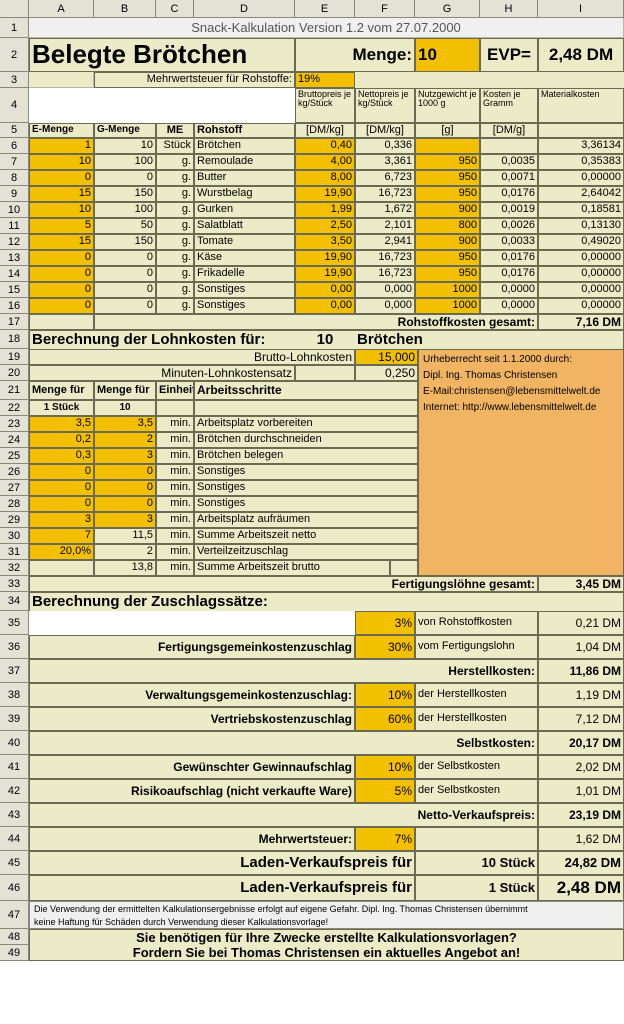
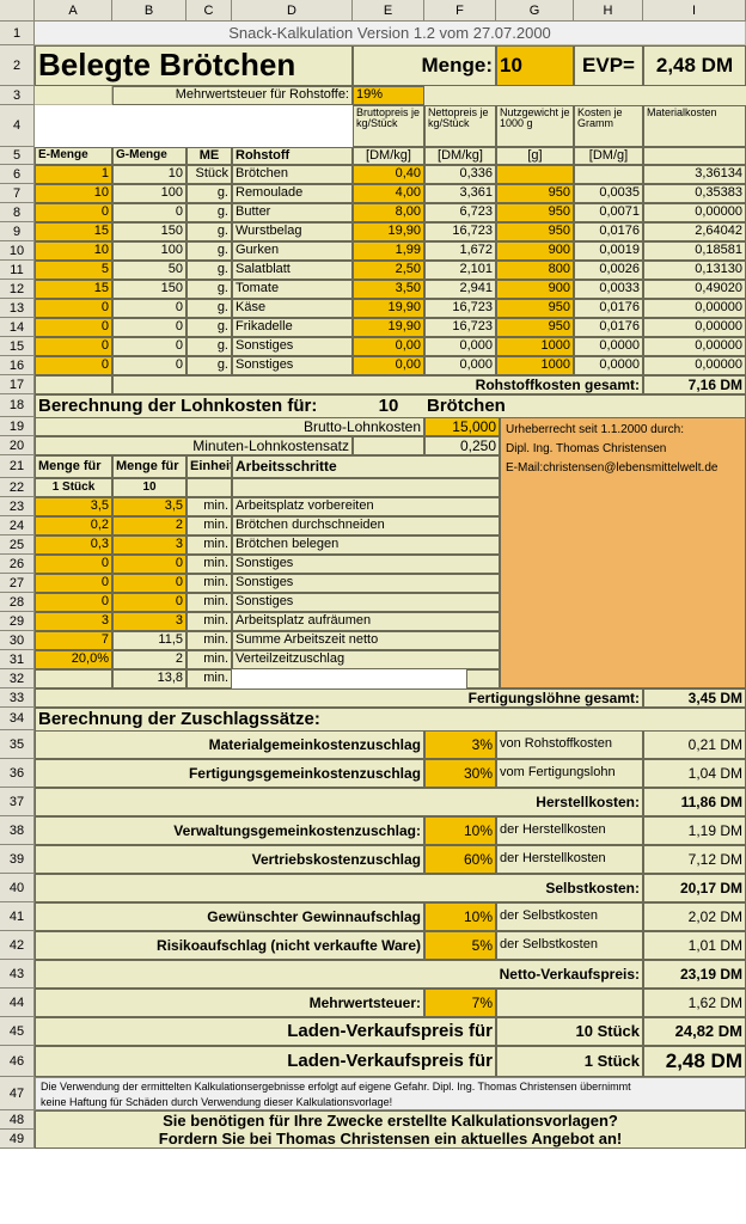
  A
  B
  C
  D
  E
  F
  G
  H
  I
  1
  2
  3
  4
  5
  6
  7
  8
  9
  10
  11
  12
  13
  14
  15
  16
  17
  18
  19
  20
  21
  22
  23
  24
  25
  26
  27
  28
  29
  30
  31
  32
  33
  34
  35
  36
  37
  38
  39
  40
  41
  42
  43
  44
  45
  46
  47
  48
  49
  Snack-Kalkulation Version 1.2 vom 27.07.2000
  Belegte Brötchen
  Menge:
  10
  EVP=
  2,48 DM
  Mehrwertsteuer für Rohstoffe:
  19%
  Bruttopreis je kg/Stück
  Nettopreis je kg/Stück
  Nutzgewicht je 1000 g
  Kosten je Gramm
  Materialkosten
  E-Menge
  G-Menge
  ME
  Rohstoff
  [DM/kg]
  [DM/kg]
  [g]
  [DM/g]
  1
  10
  Stück
  Brötchen
  0,40
  0,336
  3,36134
  10
  100
  g.
  Remoulade
  4,00
  3,361
  950
  0,0035
  0,35383
  0
  0
  g.
  Butter
  8,00
  6,723
  950
  0,0071
  0,00000
  15
  150
  g.
  Wurstbelag
  19,90
  16,723
  950
  0,0176
  2,64042
  10
  100
  g.
  Gurken
  1,99
  1,672
  900
  0,0019
  0,18581
  5
  50
  g.
  Salatblatt
  2,50
  2,101
  800
  0,0026
  0,13130
  15
  150
  g.
  Tomate
  3,50
  2,941
  900
  0,0033
  0,49020
  0
  0
  g.
  Käse
  19,90
  16,723
  950
  0,0176
  0,00000
  0
  0
  g.
  Frikadelle
  19,90
  16,723
  950
  0,0176
  0,00000
  0
  0
  g.
  Sonstiges
  0,00
  0,000
  1000
  0,0000
  0,00000
  0
  0
  g.
  Sonstiges
  0,00
  0,000
  1000
  0,0000
  0,00000
  Rohstoffkosten gesamt:
  7,16 DM
  Berechnung der Lohnkosten für:
  10
  Brötchen
  Brutto-Lohnkosten
  15,000
  Minuten-Lohnkostensatz
  0,250
  Urheberrecht seit 1.1.2000 durch:
  Dipl. Ing. Thomas Christensen
  E-Mail:christensen@lebensmittelwelt.de
- Internet: http://www.lebensmittelwelt.de
  Menge für
  Menge für
  Einhei
  Arbeitsschritte
  1 Stück
  10
  3,5
  3,5
  min.
  Arbeitsplatz vorbereiten
  0,2
  2
  min.
  Brötchen durchschneiden
  0,3
  3
  min.
  Brötchen belegen
  0
  0
  min.
  Sonstiges
  0
  0
  min.
  Sonstiges
  0
  0
  min.
  Sonstiges
  3
  3
  min.
  Arbeitsplatz aufräumen
  7
  11,5
  min.
  Summe Arbeitszeit netto
  20,0%
  2
  min.
  Verteilzeitzuschlag
  13,8
  min.
- Summe Arbeitszeit brutto
  Fertigungslöhne gesamt:
  3,45 DM
  Berechnung der Zuschlagssätze:
+ Materialgemeinkostenzuschlag
  3%
  von Rohstoffkosten
  0,21 DM
  Fertigungsgemeinkostenzuschlag
  30%
  vom Fertigungslohn
  1,04 DM
  Herstellkosten:
  11,86 DM
  Verwaltungsgemeinkostenzuschlag:
  10%
  der Herstellkosten
  1,19 DM
  Vertriebskostenzuschlag
  60%
  der Herstellkosten
  7,12 DM
  Selbstkosten:
  20,17 DM
  Gewünschter Gewinnaufschlag
  10%
  der Selbstkosten
  2,02 DM
  Risikoaufschlag (nicht verkaufte Ware)
  5%
  der Selbstkosten
  1,01 DM
  Netto-Verkaufspreis:
  23,19 DM
  Mehrwertsteuer:
  7%
  1,62 DM
  Laden-Verkaufspreis für
  10 Stück
  24,82 DM
  Laden-Verkaufspreis für
  1 Stück
  2,48 DM
  Die Verwendung der ermittelten Kalkulationsergebnisse erfolgt auf eigene Gefahr. Dipl. Ing. Thomas Christensen übernimmt
  keine Haftung für Schäden durch Verwendung dieser Kalkulationsvorlage!
  Sie benötigen für Ihre Zwecke erstellte Kalkulationsvorlagen?
  Fordern Sie bei Thomas Christensen ein aktuelles Angebot an!
